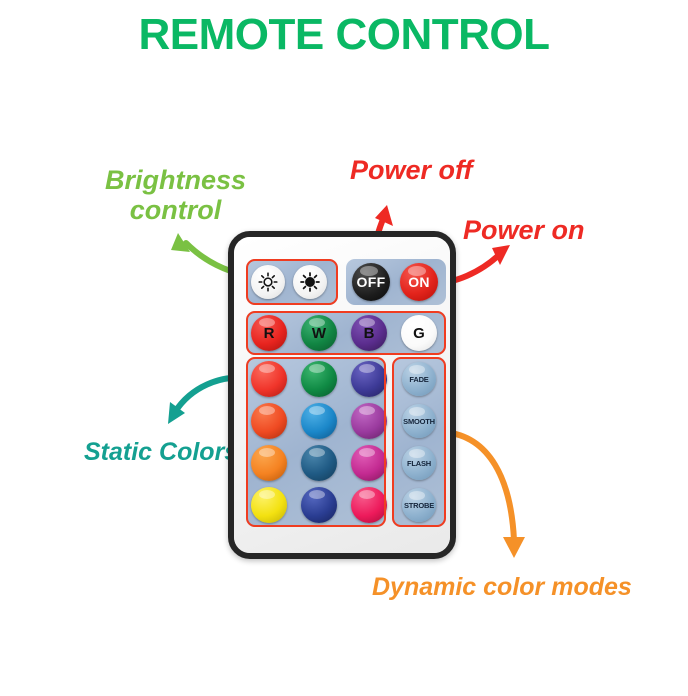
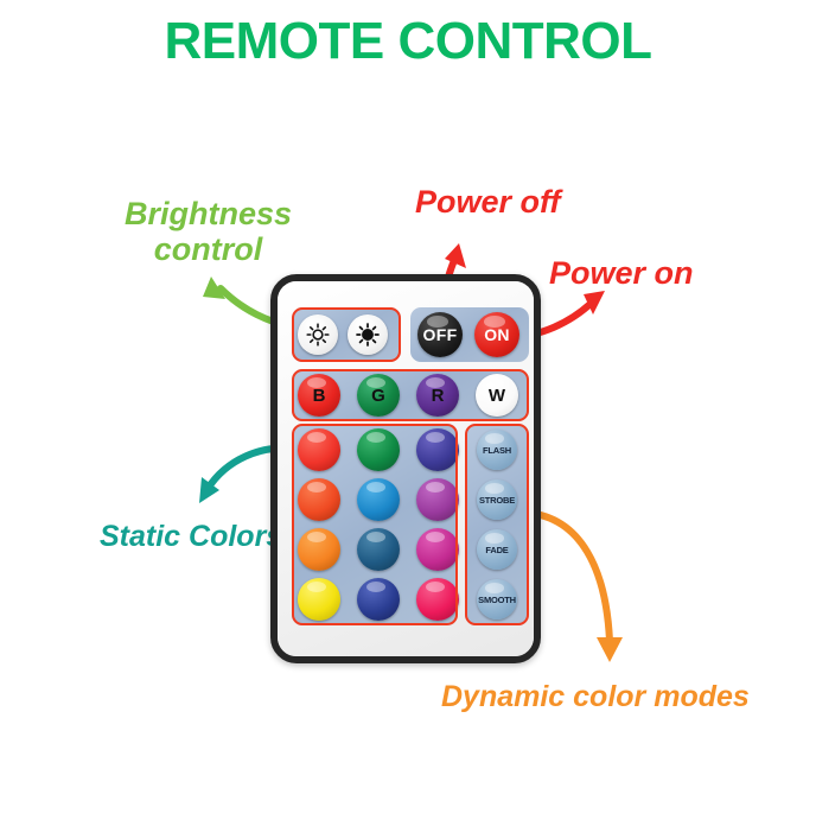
  REMOTE CONTROL
  Brightness
  control
  Power off
  Power on
  Static Color
  Dynamic color modes
  OFF
  ON
- R
+ B
- W
+ G
- B
+ R
- G
+ W
- FADE
+ FLASH
- SMOOTH
+ STROBE
- FLASH
+ FADE
- STROBE
+ SMOOTH
